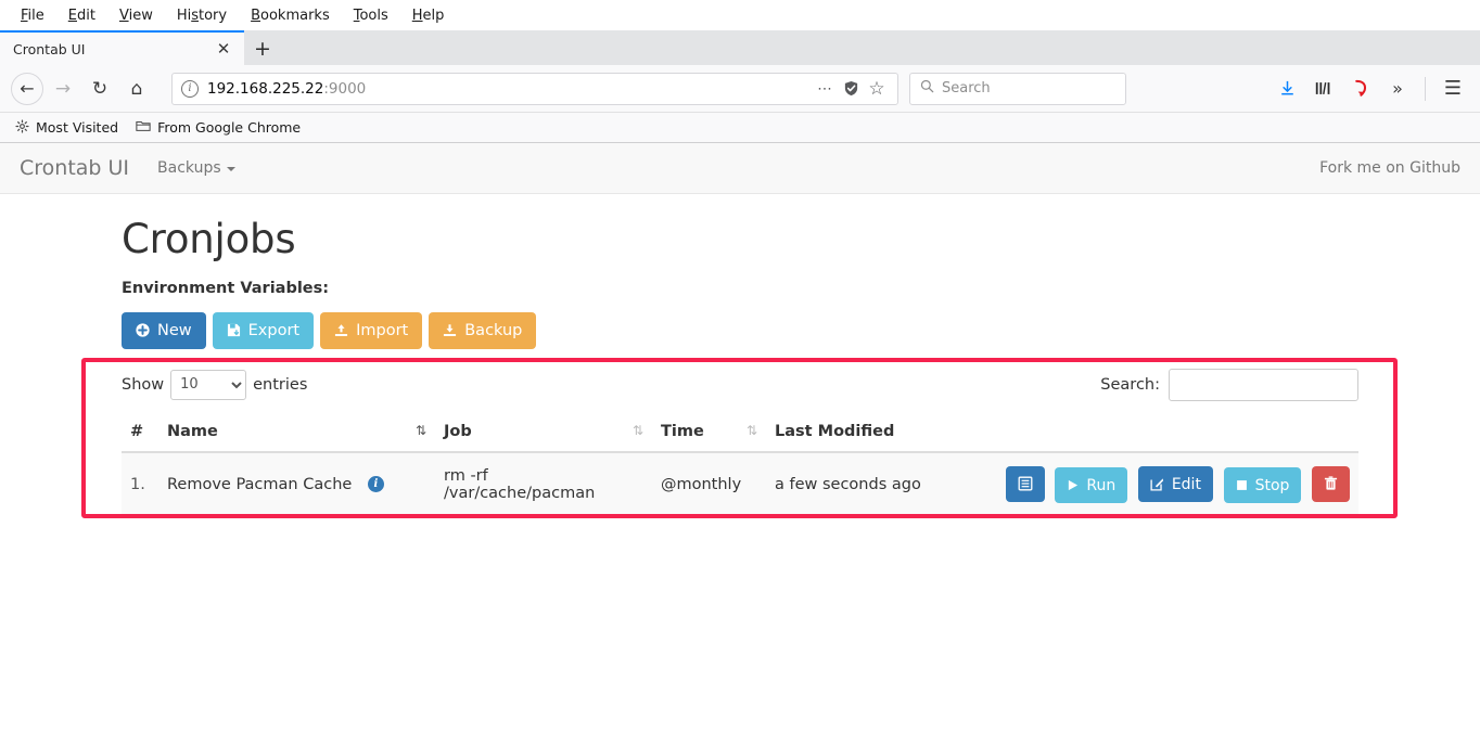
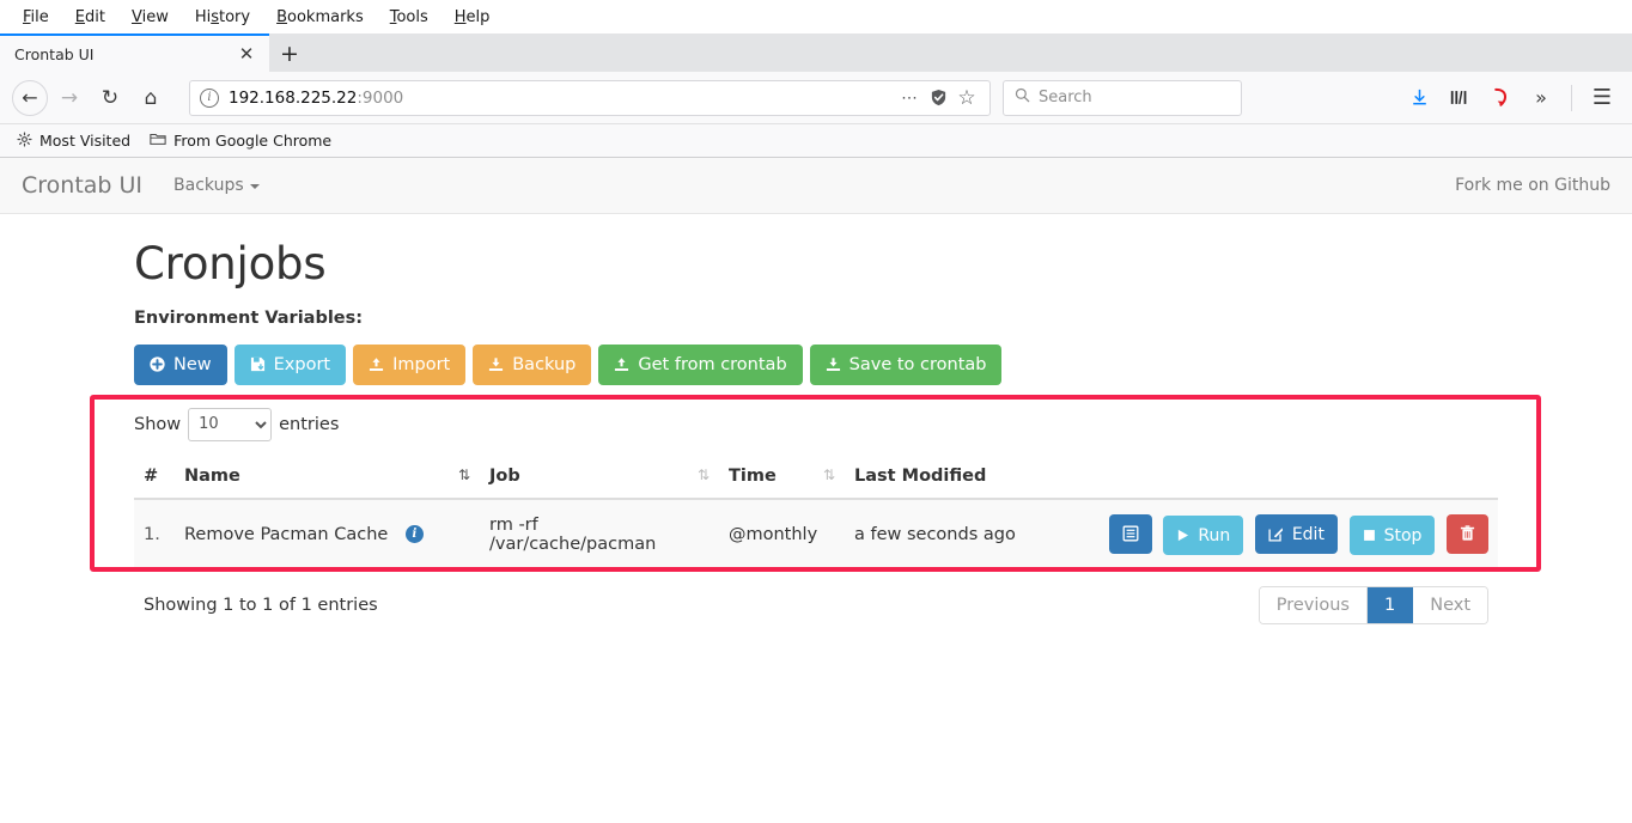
  File
  Edit
  View
  History
  Bookmarks
  Tools
  Help
  Crontab UI
  ✕
  +
  ←
  →
  ↻
  ⌂
  i
  192.168.225.22:9000
  ⋯
  ☆
  Search
  »
  ☰
  Most Visited
  From Google Chrome
  Crontab UI
  Backups
  Fork me on Github
  Cronjobs
  Environment Variables:
  New
  Export
  Import
  Backup
+ Get from crontab
+ Save to crontab
  Show
  10
  entries
- Search:
  #	Name ⇅	Job ⇅	Time ⇅	Last Modified
  1.	Remove Pacman Cache i	rm -rf /var/cache/pacman	@monthly	a few seconds ago	Run Edit Stop
+ Showing 1 to 1 of 1 entries
+ Previous
+ 1
+ Next
